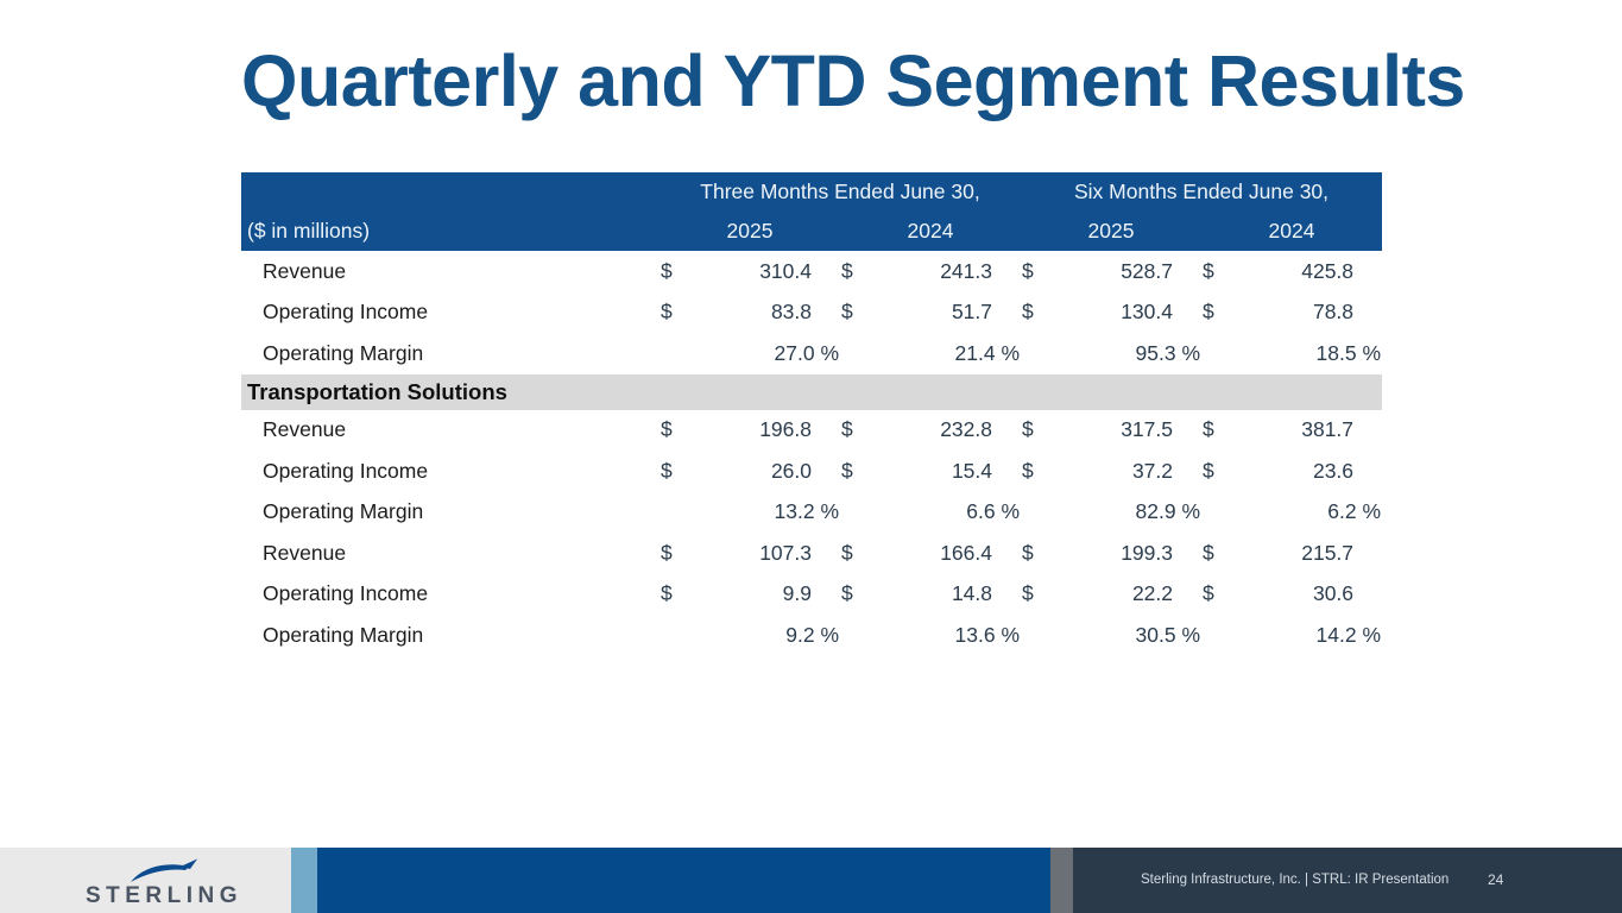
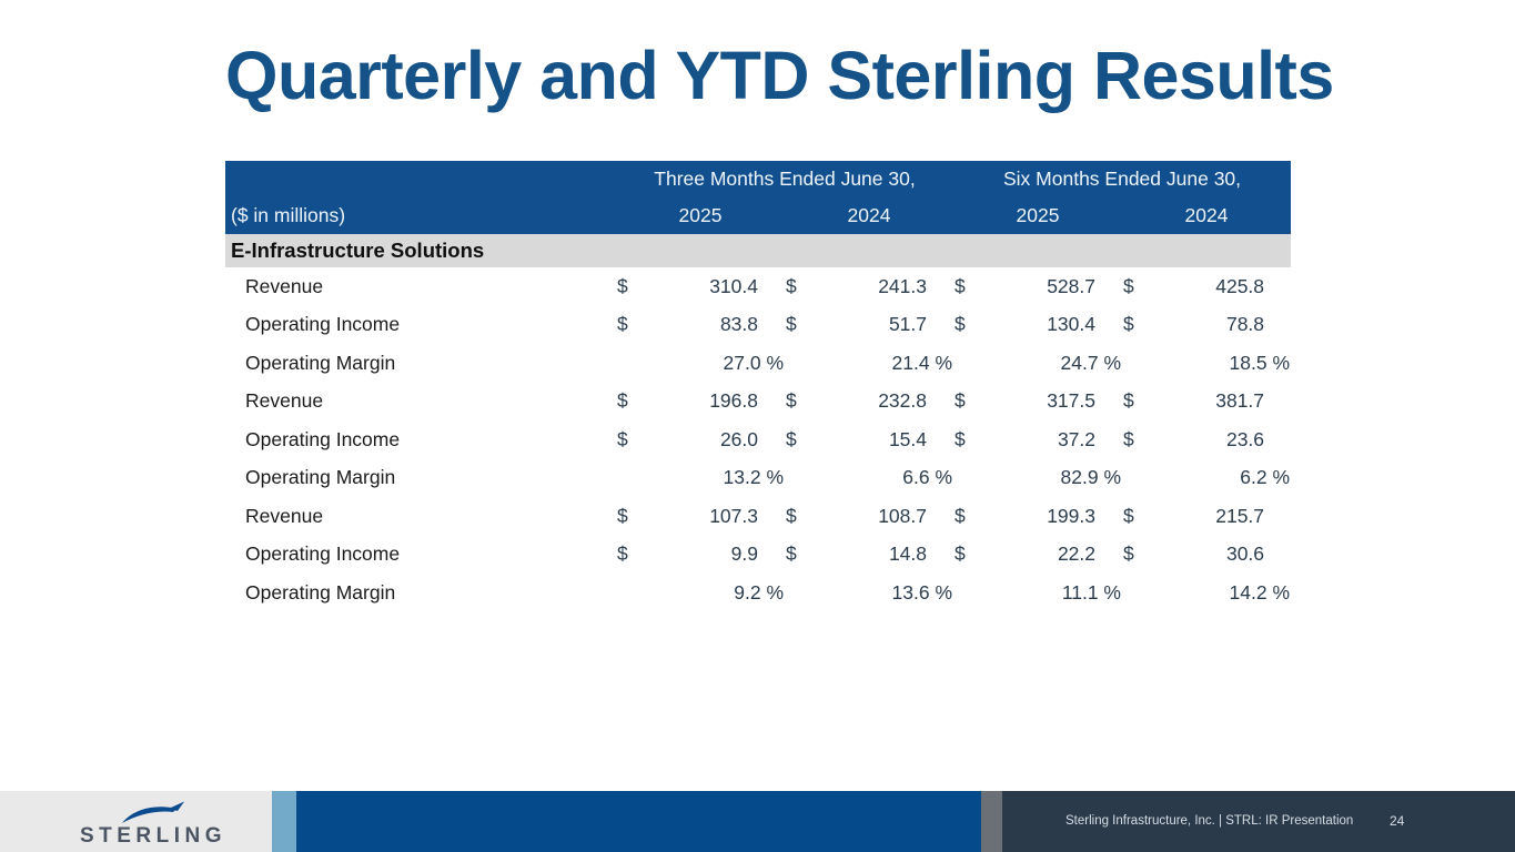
- Quarterly and YTD Segment Results
+ Quarterly and YTD Sterling Results
  	Three Months Ended June 30,	Six Months Ended June 30,
  ($ in millions)	2025	2024	2025	2024
+ E-Infrastructure Solutions
  Revenue	$	310.4	$	241.3	$	528.7	$	425.8
  Operating Income	$	83.8	$	51.7	$	130.4	$	78.8
- Operating Margin		27.0 %		21.4 %		95.3 %		18.5 %
+ Operating Margin		27.0 %		21.4 %		24.7 %		18.5 %
- Transportation Solutions
  Revenue	$	196.8	$	232.8	$	317.5	$	381.7
  Operating Income	$	26.0	$	15.4	$	37.2	$	23.6
  Operating Margin		13.2 %		6.6 %		82.9 %		6.2 %
- Revenue	$	107.3	$	166.4	$	199.3	$	215.7
+ Revenue	$	107.3	$	108.7	$	199.3	$	215.7
  Operating Income	$	9.9	$	14.8	$	22.2	$	30.6
- Operating Margin		9.2 %		13.6 %		30.5 %		14.2 %
+ Operating Margin		9.2 %		13.6 %		11.1 %		14.2 %
  STERLING
  Sterling Infrastructure, Inc. | STRL: IR Presentation
  24
